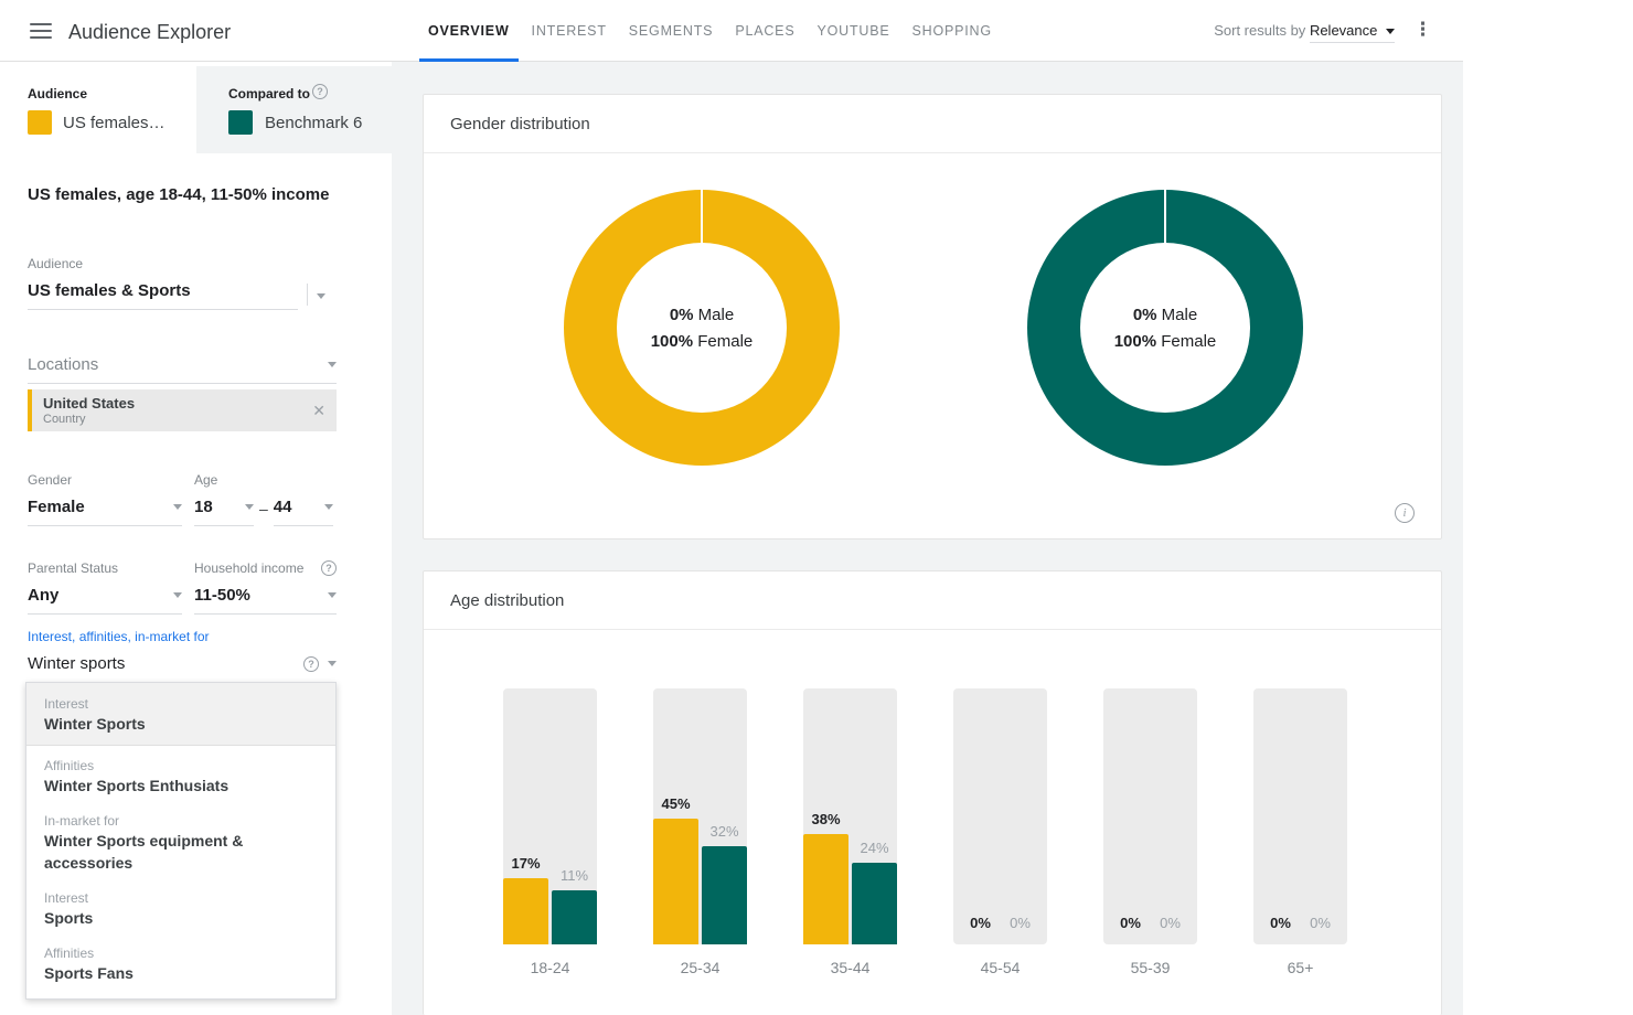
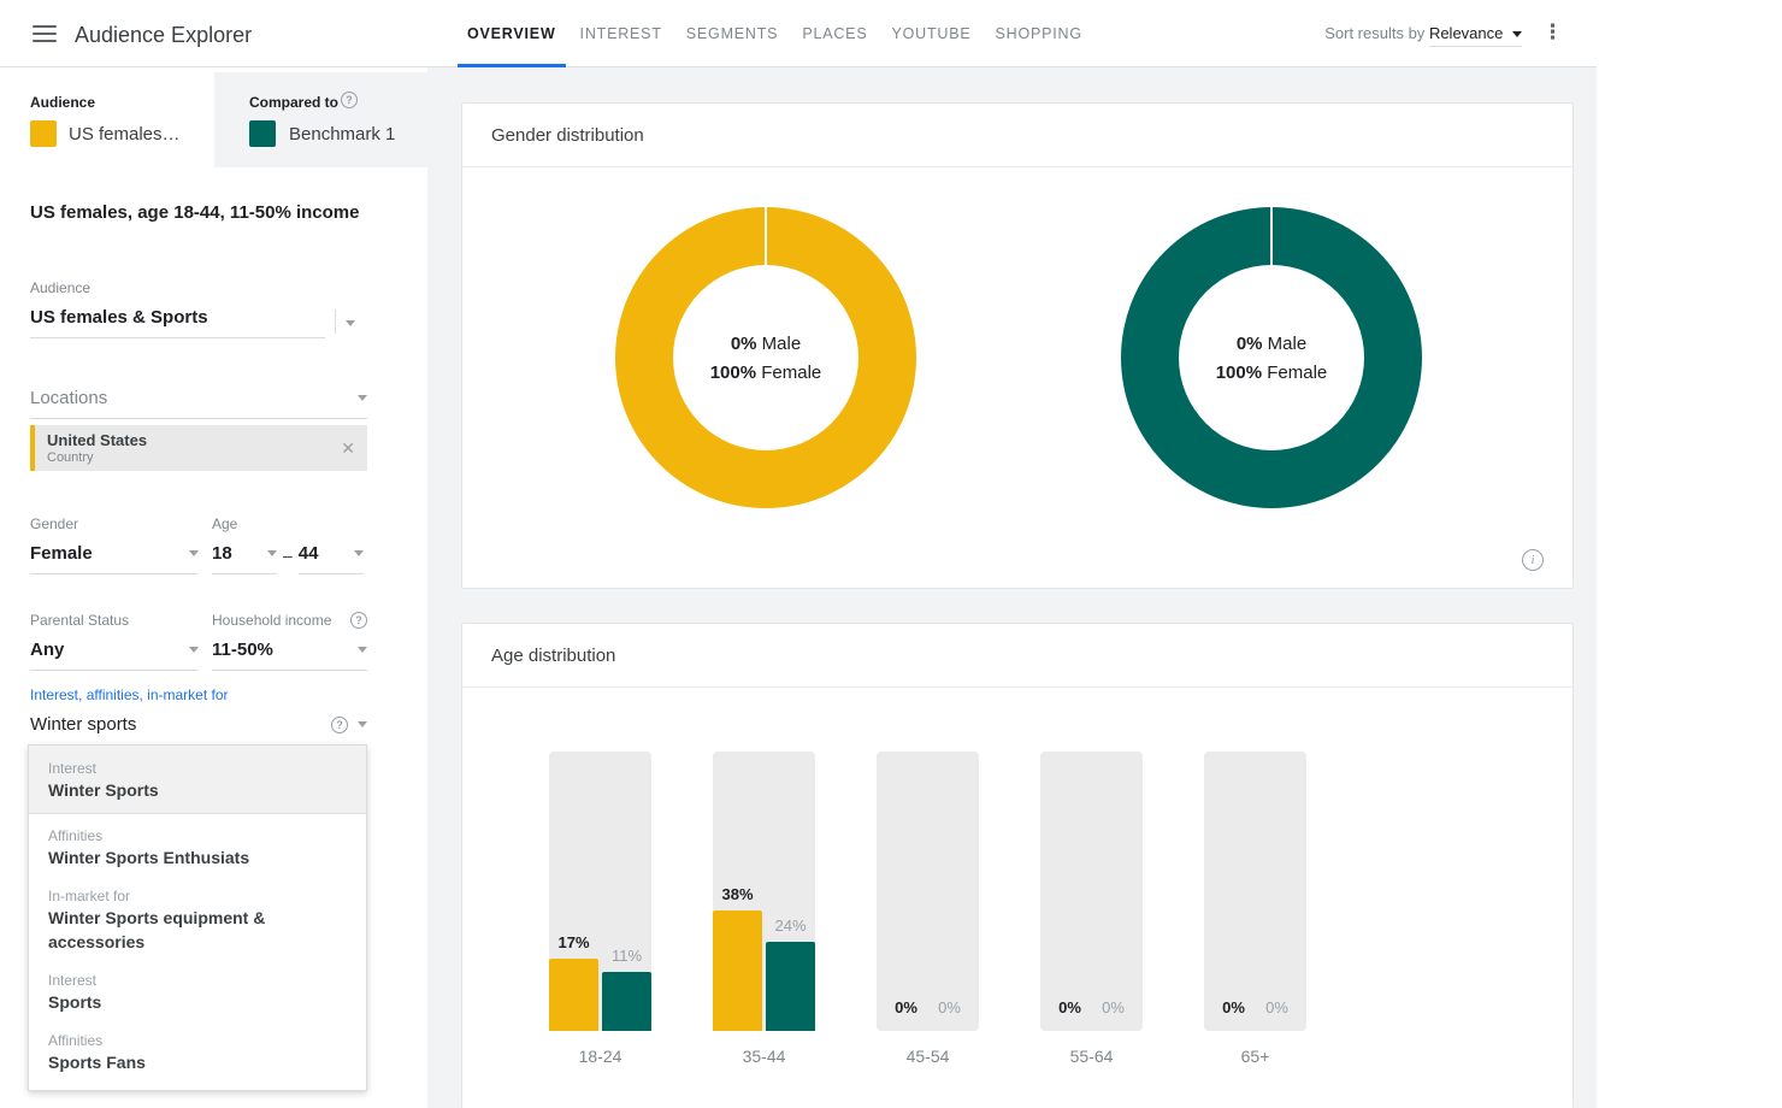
  Audience Explorer
  OVERVIEW
  INTEREST
  SEGMENTS
  PLACES
  YOUTUBE
  SHOPPING
  Sort results by Relevance
  ⋮
  Audience
  US females…
  Compared to
  ?
- Benchmark 6
+ Benchmark 1
  US females, age 18-44, 11-50% income
  Audience
  US females & Sports
  Locations
  United States
  Country
  ✕
  Gender
  Female
  Age
  18
  –
  44
  Parental Status
  Any
  Household income
  ?
  11-50%
  Interest, affinities, in-market for
  Winter sports
  ?
  Interest
  Winter Sports
  Affinities
  Winter Sports Enthusiats
  In-market for
  Winter Sports equipment & accessories
  Interest
  Sports
  Affinities
  Sports Fans
  Gender distribution
  0% Male
  100% Female
  0% Male
  100% Female
  i
  Age distribution
  17%
  11%
  18-24
- 45%
- 32%
- 25-34
  38%
  24%
  35-44
  0%
  0%
  45-54
  0%
  0%
- 55-39
+ 55-64
  0%
  0%
  65+
